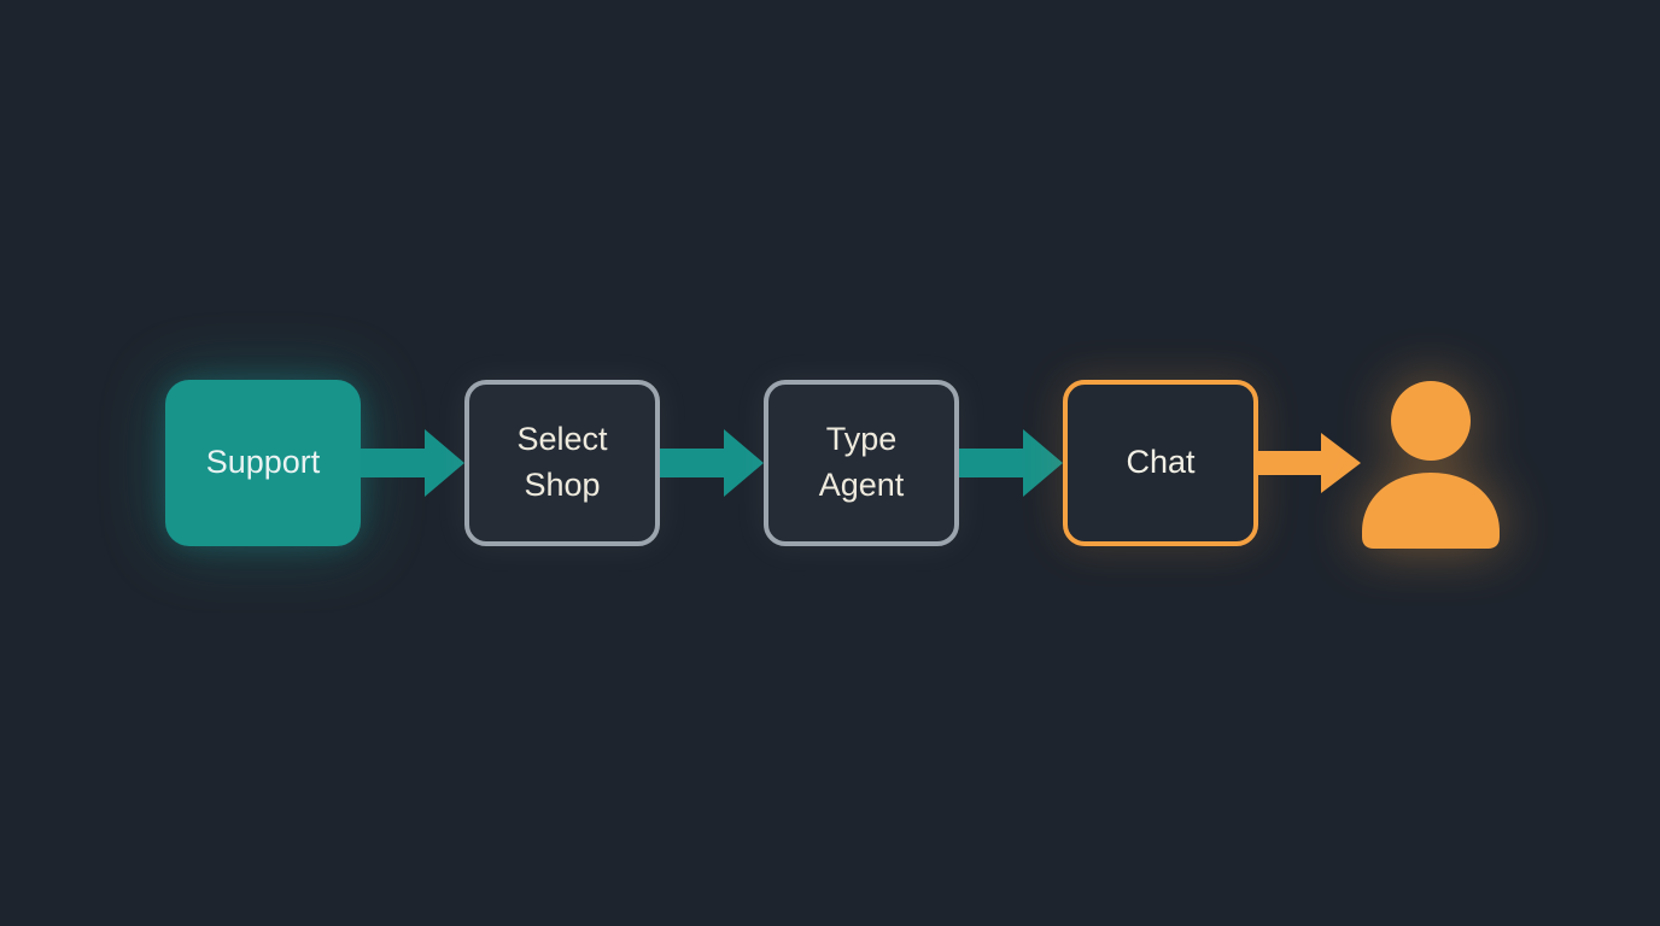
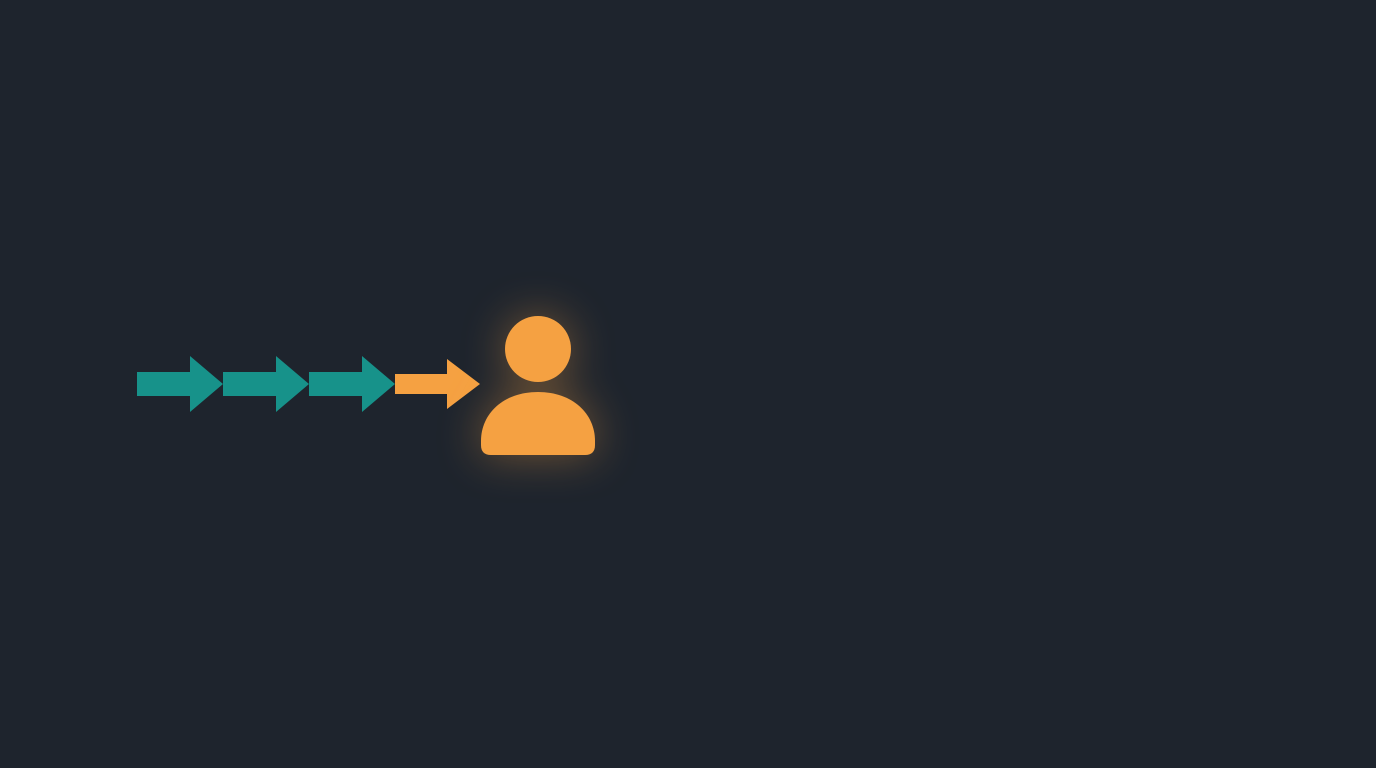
- Support
- Select Shop
- Type Agent
- Chat
